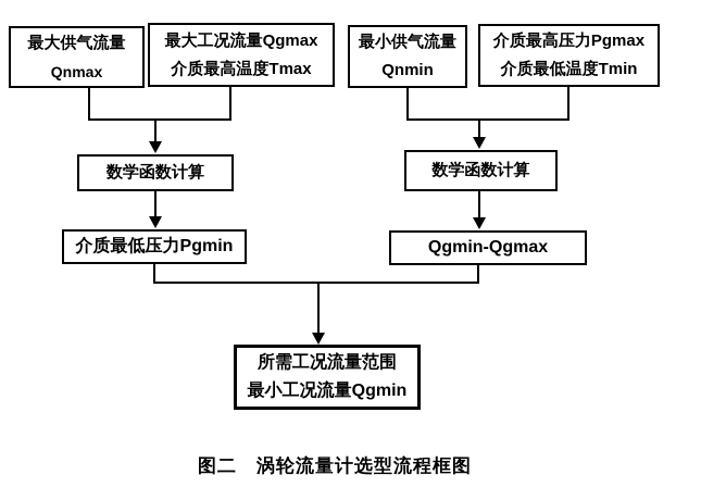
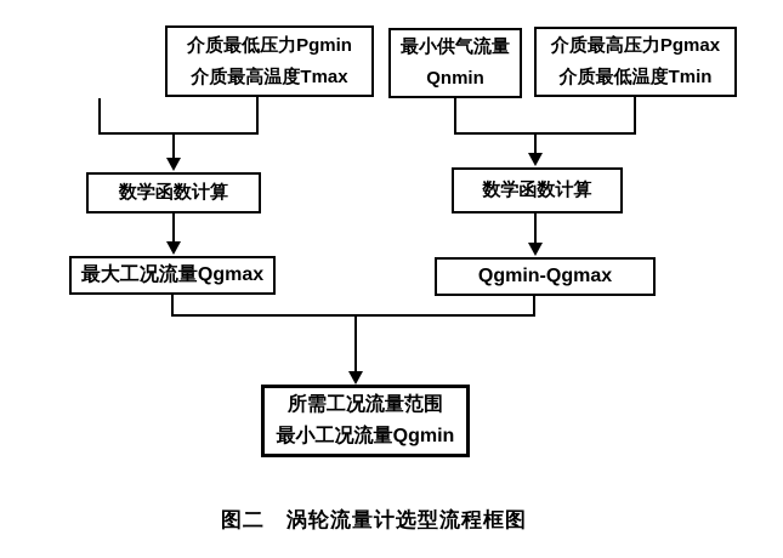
- 最大供气流量
- Qnmax
- 最大工况流量Qgmax
+ 介质最低压力Pgmin
  介质最高温度Tmax
  最小供气流量
  Qnmin
  介质最高压力Pgmax
  介质最低温度Tmin
  数学函数计算
  数学函数计算
- 介质最低压力Pgmin
+ 最大工况流量Qgmax
  Qgmin-Qgmax
  所需工况流量范围
  最小工况流量Qgmin
  图二 涡轮流量计选型流程框图
